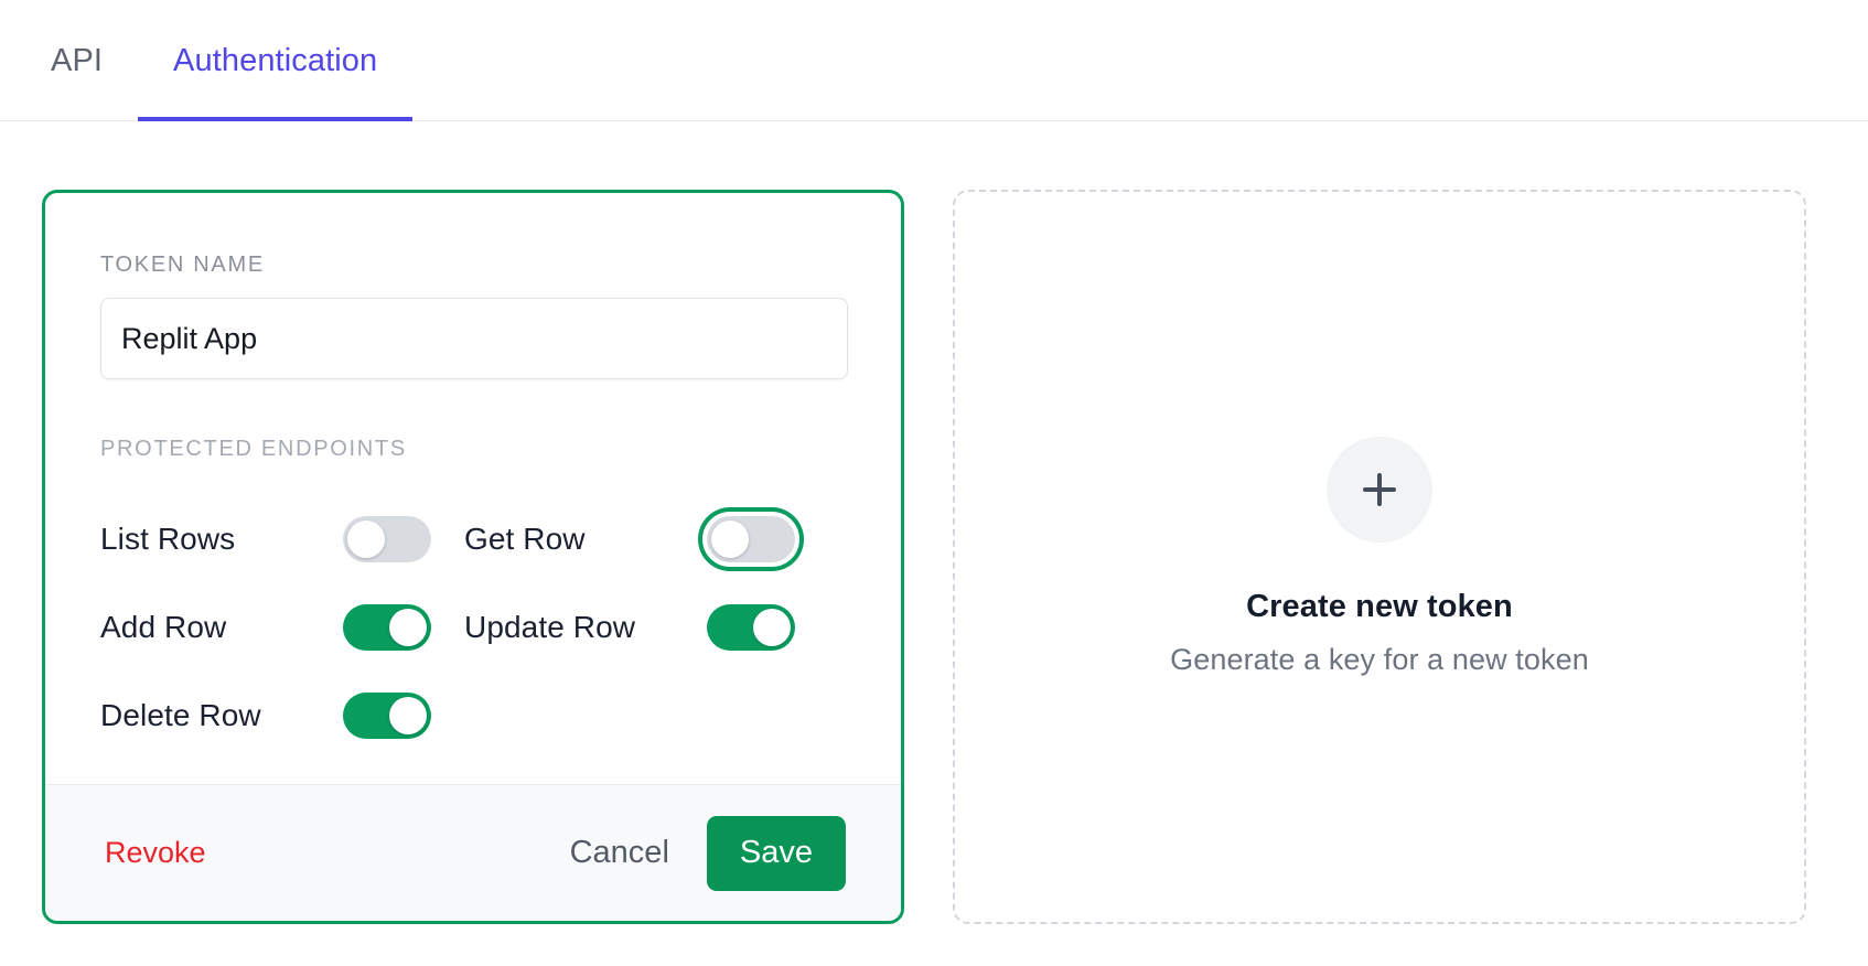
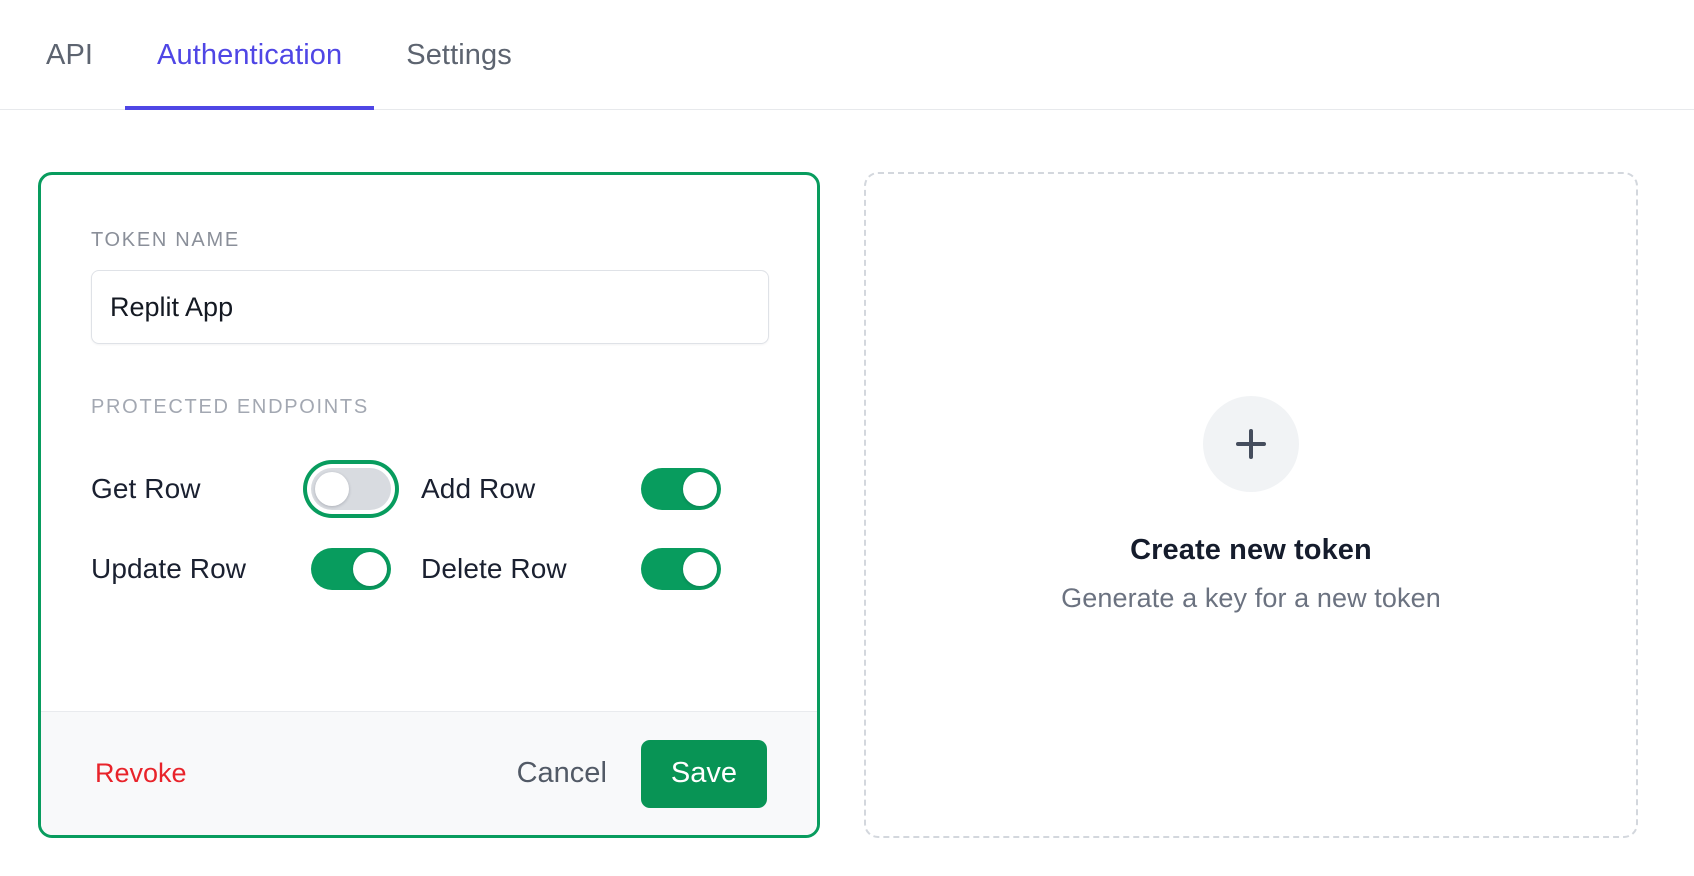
  API
  Authentication
+ Settings
  TOKEN NAME
  Replit App
  PROTECTED ENDPOINTS
- List Rows
  Get Row
  Add Row
  Update Row
  Delete Row
  Revoke
  Cancel
  Save
  Create new token
  Generate a key for a new token
